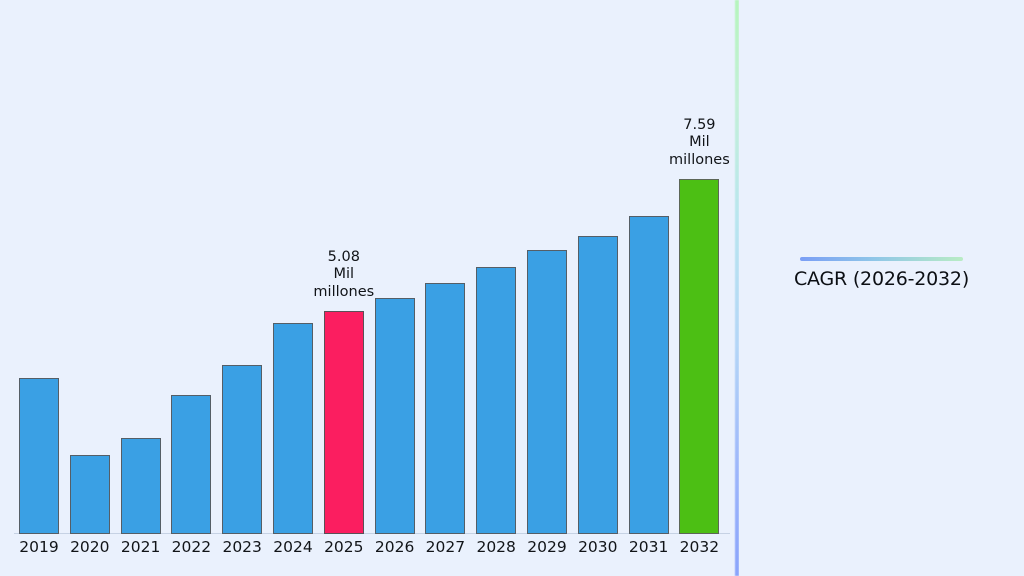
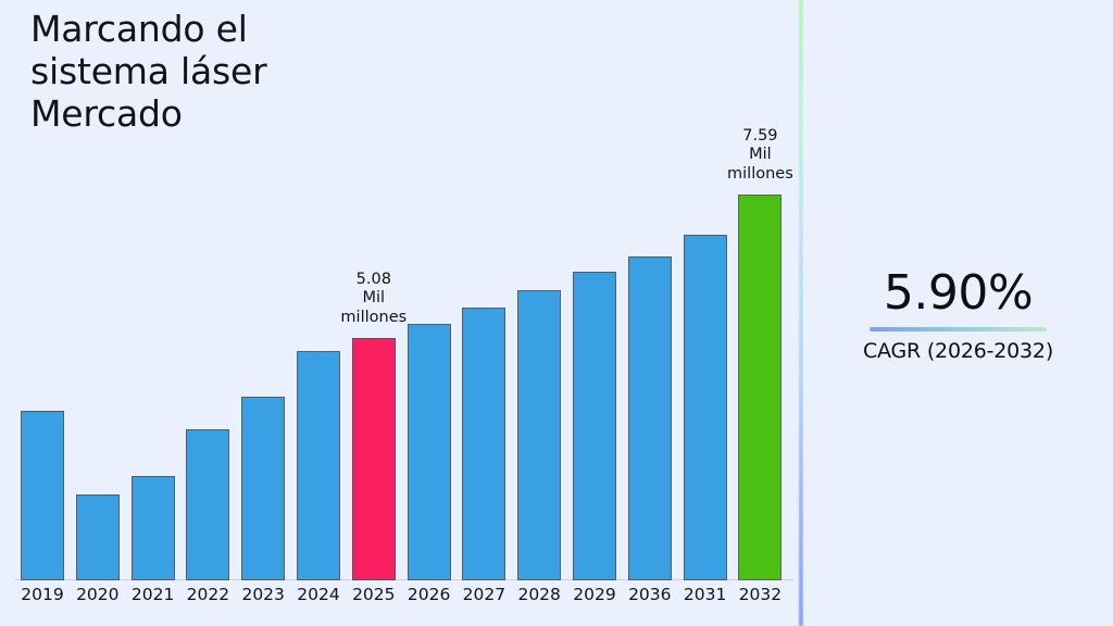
+ Marcando el
+ sistema láser
+ Mercado
  2019
  2020
  2021
  2022
  2023
  2024
  5.08
  Mil
  millones
  2025
  2026
  2027
  2028
  2029
- 2030
+ 2036
  2031
  7.59
  Mil
  millones
  2032
+ 5.90%
  CAGR (2026-2032)
